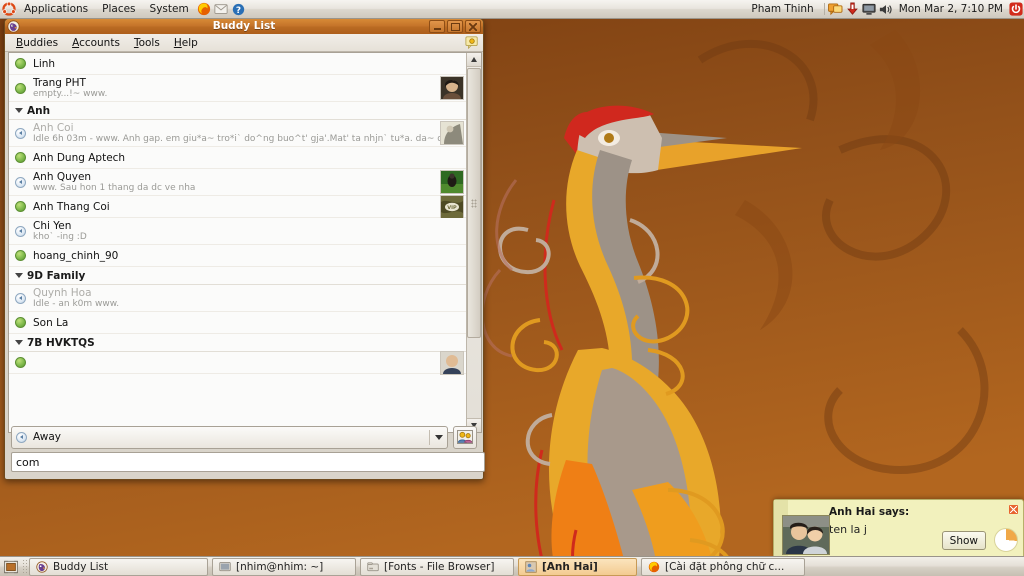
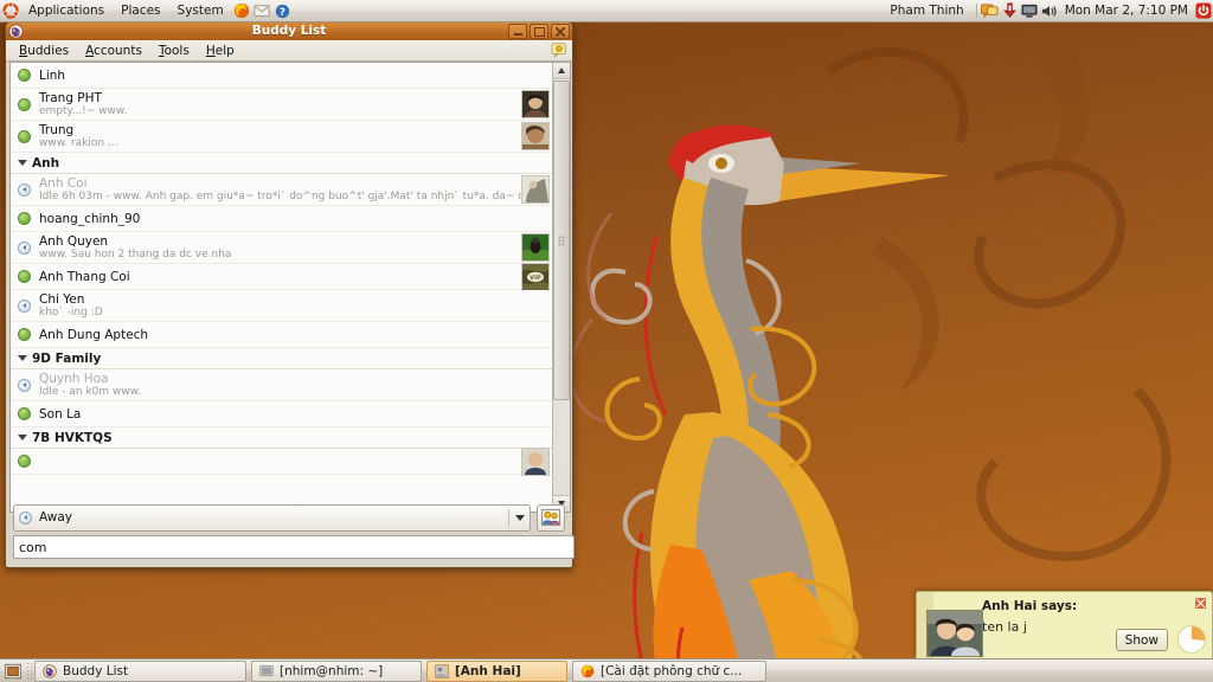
  Applications
  Places
  System
  ?
  Pham Thinh
  Mon Mar 2, 7:10 PM
  Buddy List
  Buddies
  Accounts
  Tools
  Help
  Linh
  Trang PHT
  empty...!~ www.
+ Trung
+ www. rakion ...
  Anh
  Anh Coi
  Idle 6h 03m - www. Anh gap. em giu*a~ tro*i` do^ng buo^t' gja'.Mat' ta nhjn` tu*a. da~
- Anh Dung Aptech
+ hoang_chinh_90
  Anh Quyen
- www. Sau hon 1 thang da dc ve nha
+ www. Sau hon 2 thang da dc ve nha
  Anh Thang Coi
  Chi Yen
  kho` -ing :D
- hoang_chinh_90
+ Anh Dung Aptech
  9D Family
  Quynh Hoa
  Idle - an k0m www.
  Son La
  7B HVKTQS
  Away
  com
  Anh Hai says:
  ten la j
  Show
  Buddy List
  [nhim@nhim: ~]
- [Fonts - File Browser]
  [Anh Hai]
  [Cài đặt phông chữ c...
